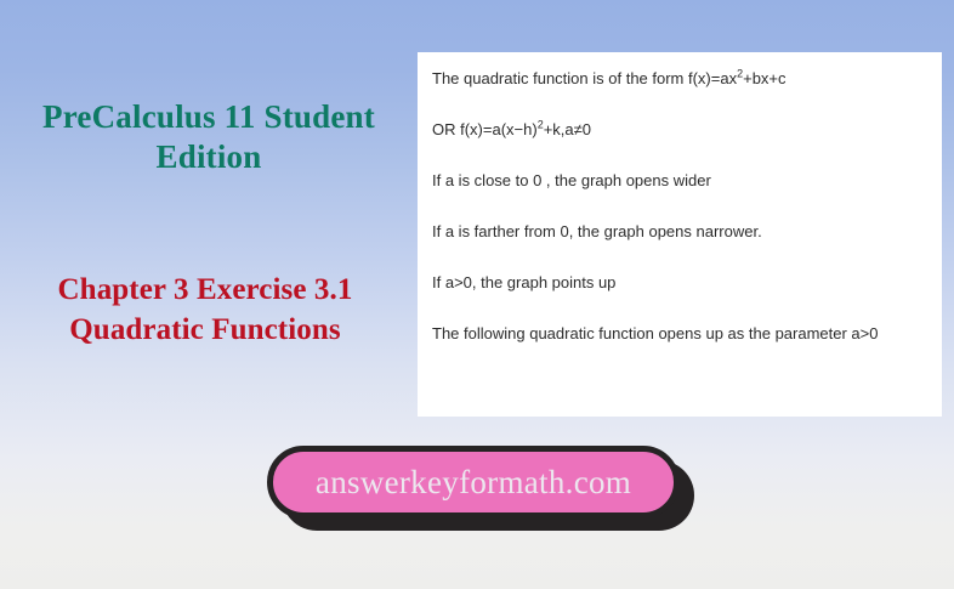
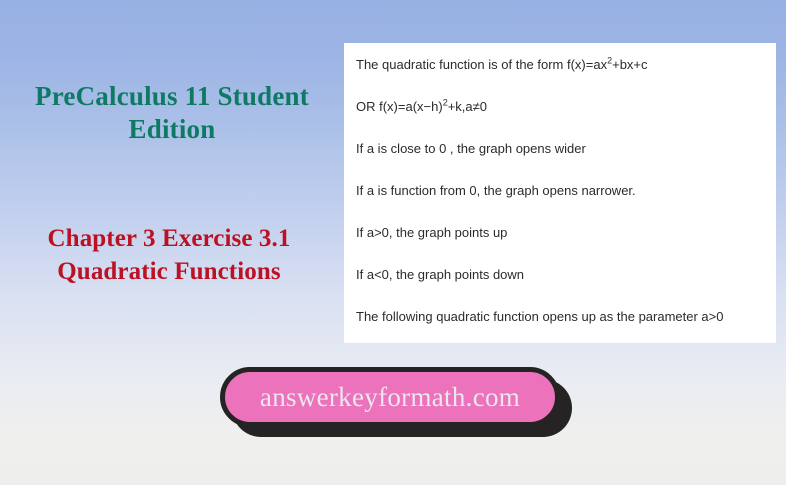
  PreCalculus 11 Student Edition
  Chapter 3 Exercise 3.1 Quadratic Functions
  The quadratic function is of the form f(x)=ax2+bx+c
  OR f(x)=a(x−h)2+k,a≠0
  If a is close to 0 , the graph opens wider
- If a is farther from 0, the graph opens narrower.
+ If a is function from 0, the graph opens narrower.
  If a>0, the graph points up
+ If a<0, the graph points down
  The following quadratic function opens up as the parameter a>0
  answerkeyformath.com
